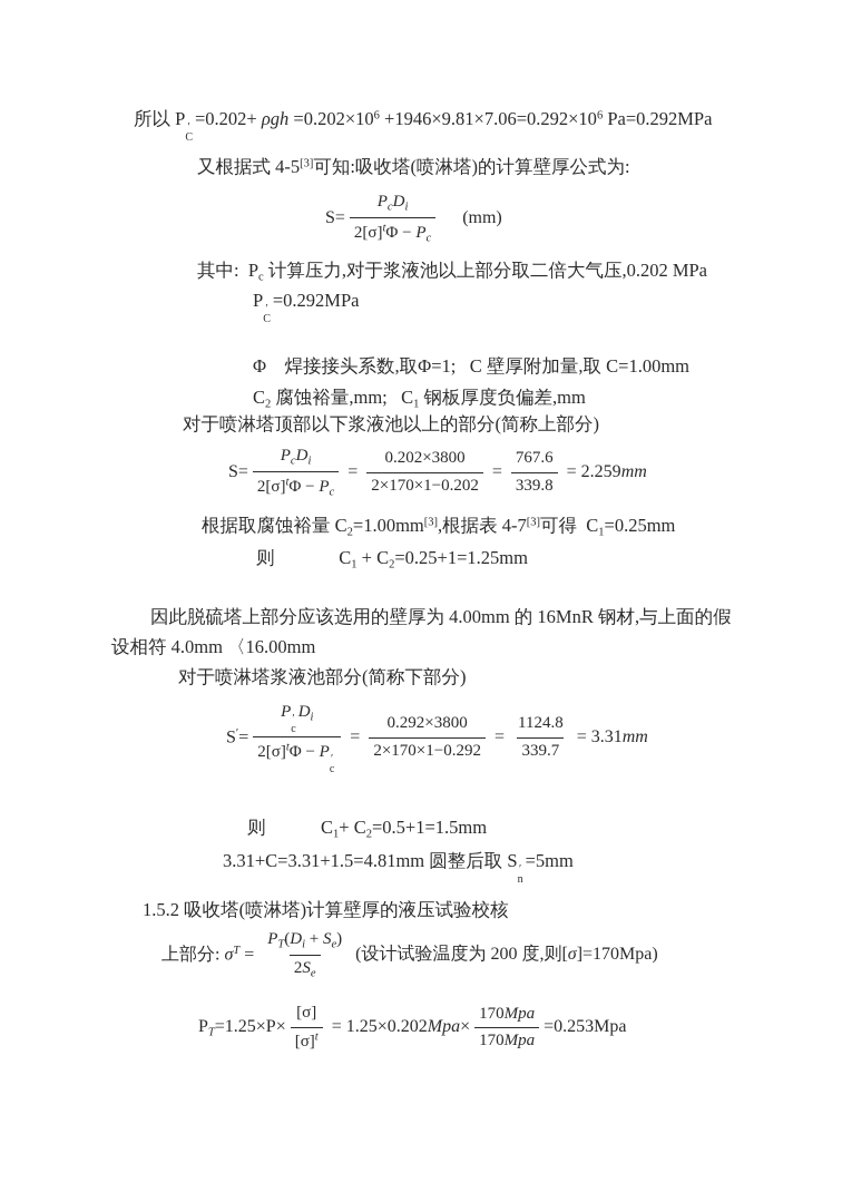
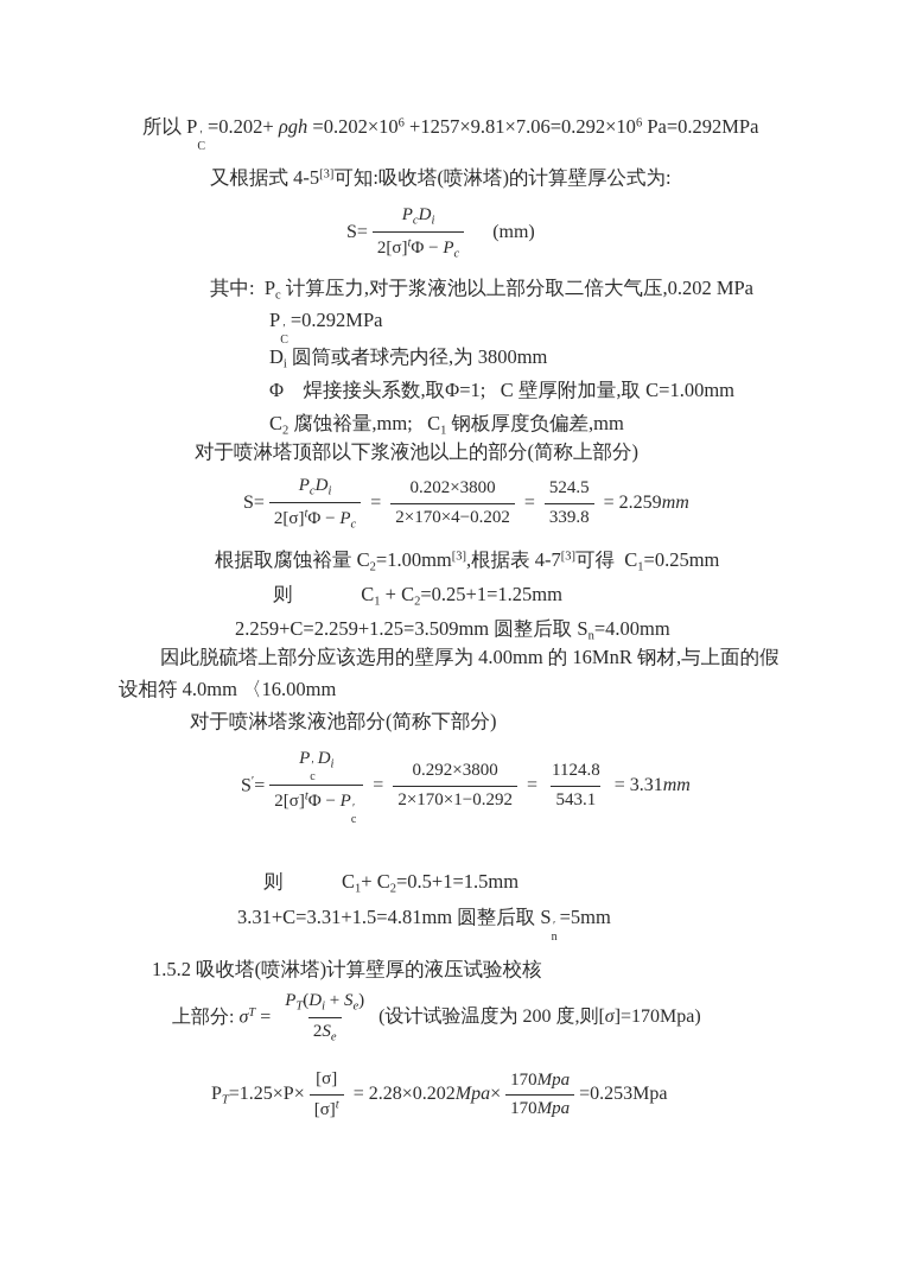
  所以 P
  ′
  C
- =0.202+ ρgh =0.202×106 +1946×9.81×7.06=0.292×106 Pa=0.292MPa
+ =0.202+ ρgh =0.202×106 +1257×9.81×7.06=0.292×106 Pa=0.292MPa
  又根据式 4-5[3]可知:吸收塔(喷淋塔)的计算壁厚公式为:
  S=
  PcDi
  2[σ]tΦ − Pc
  (mm)
  其中: Pc 计算压力,对于浆液池以上部分取二倍大气压,0.202 MPa
  P
  ′
  C
  =0.292MPa
+ Di 圆筒或者球壳内径,为 3800mm
  Φ 焊接接头系数,取Φ=1; C 壁厚附加量,取 C=1.00mm
  C2 腐蚀裕量,mm; C1 钢板厚度负偏差,mm
  对于喷淋塔顶部以下浆液池以上的部分(简称上部分)
  S=
  PcDi
  2[σ]tΦ − Pc
  =
  0.202×3800
- 2×170×1−0.202
+ 2×170×4−0.202
  =
- 767.6
+ 524.5
  339.8
  = 2.259mm
  根据取腐蚀裕量 C2=1.00mm[3],根据表 4-7[3]可得 C1=0.25mm
  则 C1 + C2=0.25+1=1.25mm
+ 2.259+C=2.259+1.25=3.509mm 圆整后取 Sn=4.00mm
  因此脱硫塔上部分应该选用的壁厚为 4.00mm 的 16MnR 钢材,与上面的假
  设相符 4.0mm 〈16.00mm
  对于喷淋塔浆液池部分(简称下部分)
  S′=
  P
  ′
  c
  Di
  2[σ]tΦ − P
  ′
  c
  =
  0.292×3800
  2×170×1−0.292
  =
  1124.8
- 339.7
+ 543.1
  = 3.31mm
  则 C1+ C2=0.5+1=1.5mm
  3.31+C=3.31+1.5=4.81mm 圆整后取 S
  ′
  n
  =5mm
  1.5.2 吸收塔(喷淋塔)计算壁厚的液压试验校核
  上部分: σT =
  PT(Di + Se)
  2Se
  (设计试验温度为 200 度,则[σ]=170Mpa)
  PT=1.25×P×
  [σ]
  [σ]t
- = 1.25×0.202Mpa×
+ = 2.28×0.202Mpa×
  170Mpa
  170Mpa
  =0.253Mpa
